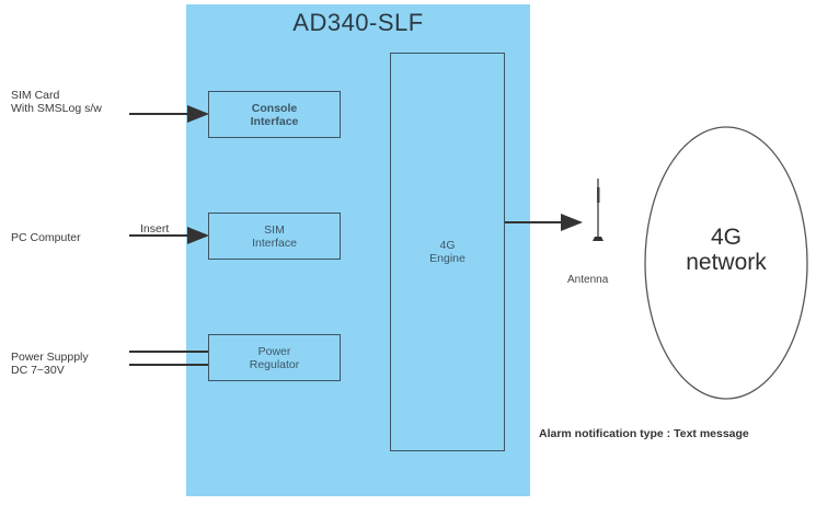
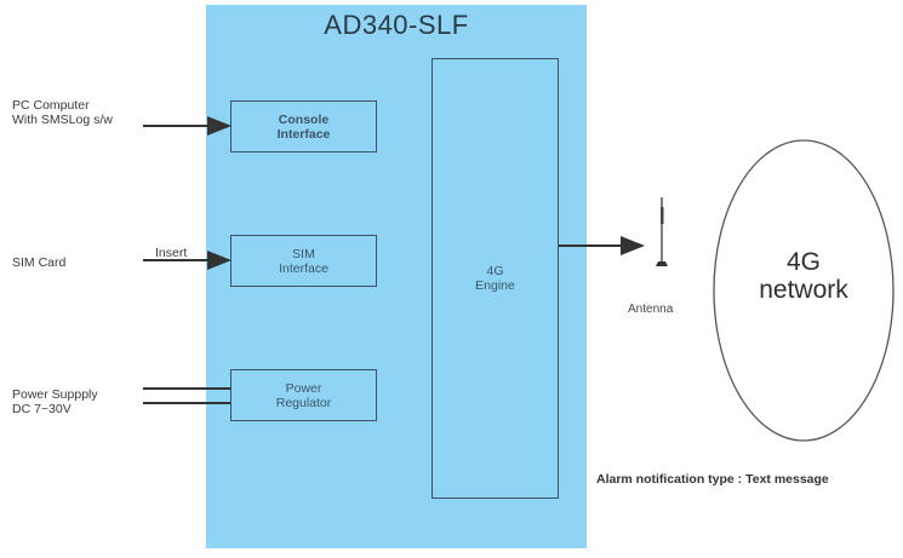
  AD340-SLF
- SIM Card
+ PC Computer
  With SMSLog s/w
- PC Computer
+ SIM Card
  Insert
  Power Suppply
  DC 7~30V
  Console
  Interface
  SIM
  Interface
  Power
  Regulator
  4G
  Engine
  Antenna
  4G
  network
  Alarm notification type : Text message
